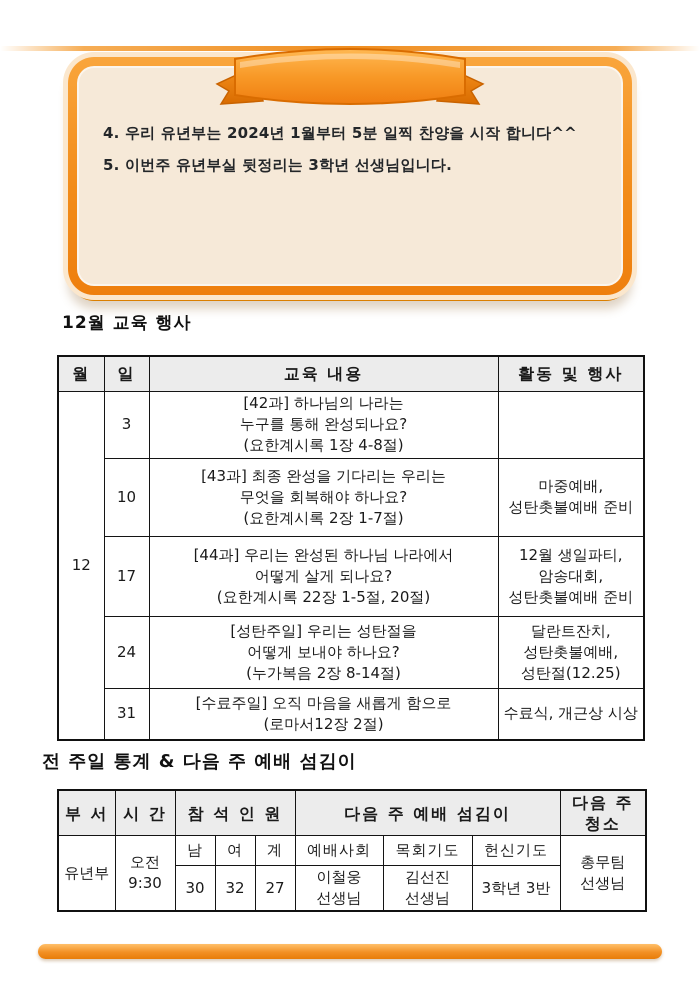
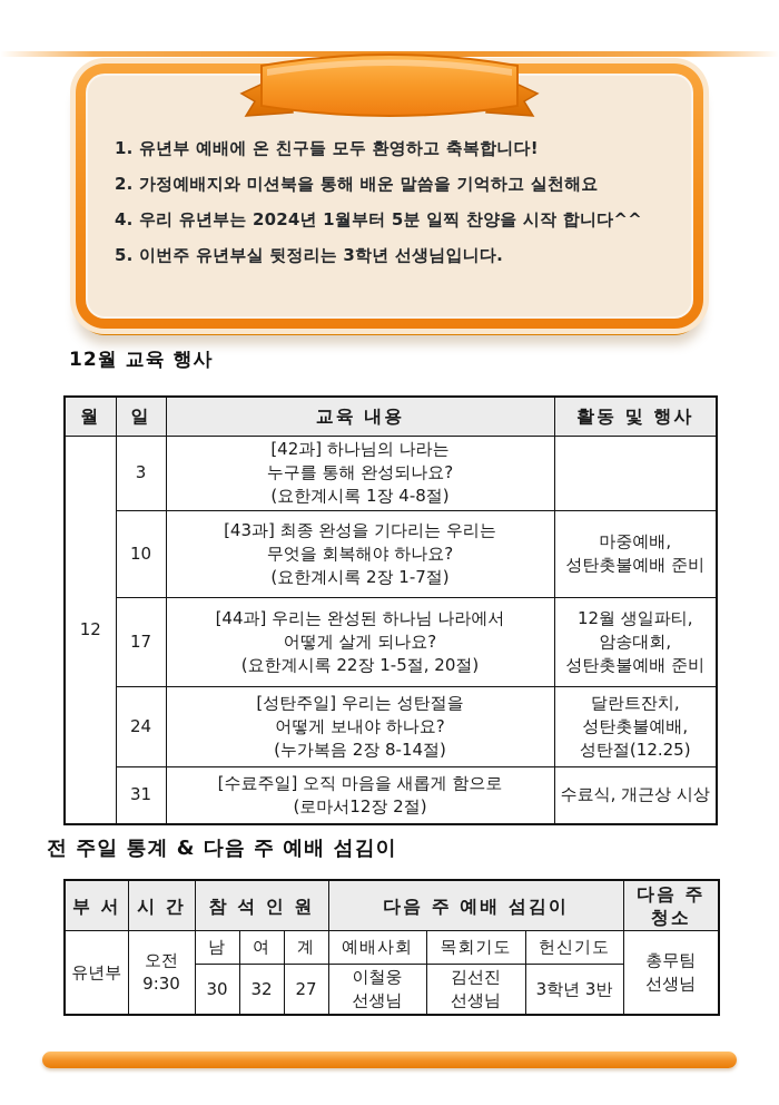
+ 1. 유년부 예배에 온 친구들 모두 환영하고 축복합니다!
+ 2. 가정예배지와 미션북을 통해 배운 말씀을 기억하고 실천해요
  4. 우리 유년부는 2024년 1월부터 5분 일찍 찬양을 시작 합니다^^
  5. 이번주 유년부실 뒷정리는 3학년 선생님입니다.
  12월 교육 행사
  월	일	교육 내용	활동 및 행사
  12	3	[42과] 하나님의 나라는 누구를 통해 완성되나요? (요한계시록 1장 4-8절)
  10	[43과] 최종 완성을 기다리는 우리는 무엇을 회복해야 하나요? (요한계시록 2장 1-7절)	마중예배, 성탄촛불예배 준비
  17	[44과] 우리는 완성된 하나님 나라에서 어떻게 살게 되나요? (요한계시록 22장 1-5절, 20절)	12월 생일파티, 암송대회, 성탄촛불예배 준비
  24	[성탄주일] 우리는 성탄절을 어떻게 보내야 하나요? (누가복음 2장 8-14절)	달란트잔치, 성탄촛불예배, 성탄절(12.25)
  31	[수료주일] 오직 마음을 새롭게 함으로 (로마서12장 2절)	수료식, 개근상 시상
  전 주일 통계 & 다음 주 예배 섬김이
  부 서	시 간	참 석 인 원	다음 주 예배 섬김이	다음 주 청소
  유년부	오전 9:30	남	여	계	예배사회	목회기도	헌신기도	총무팀 선생님
  30	32	27	이철웅 선생님	김선진 선생님	3학년 3반
